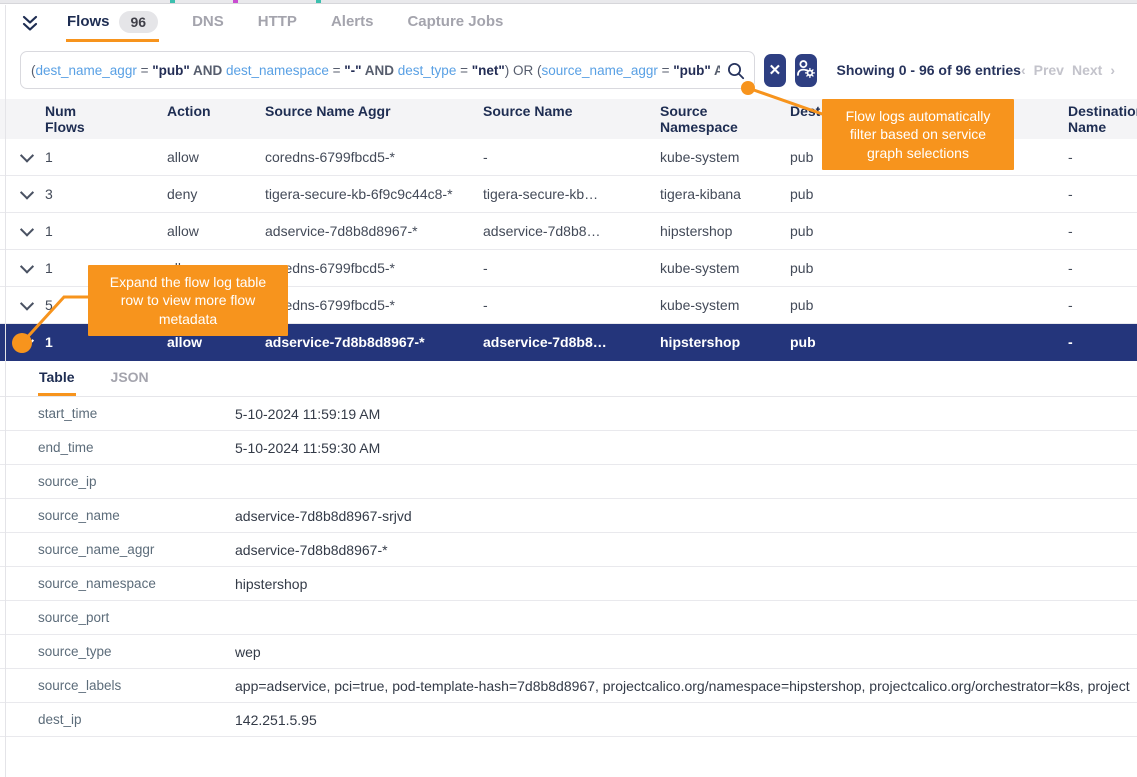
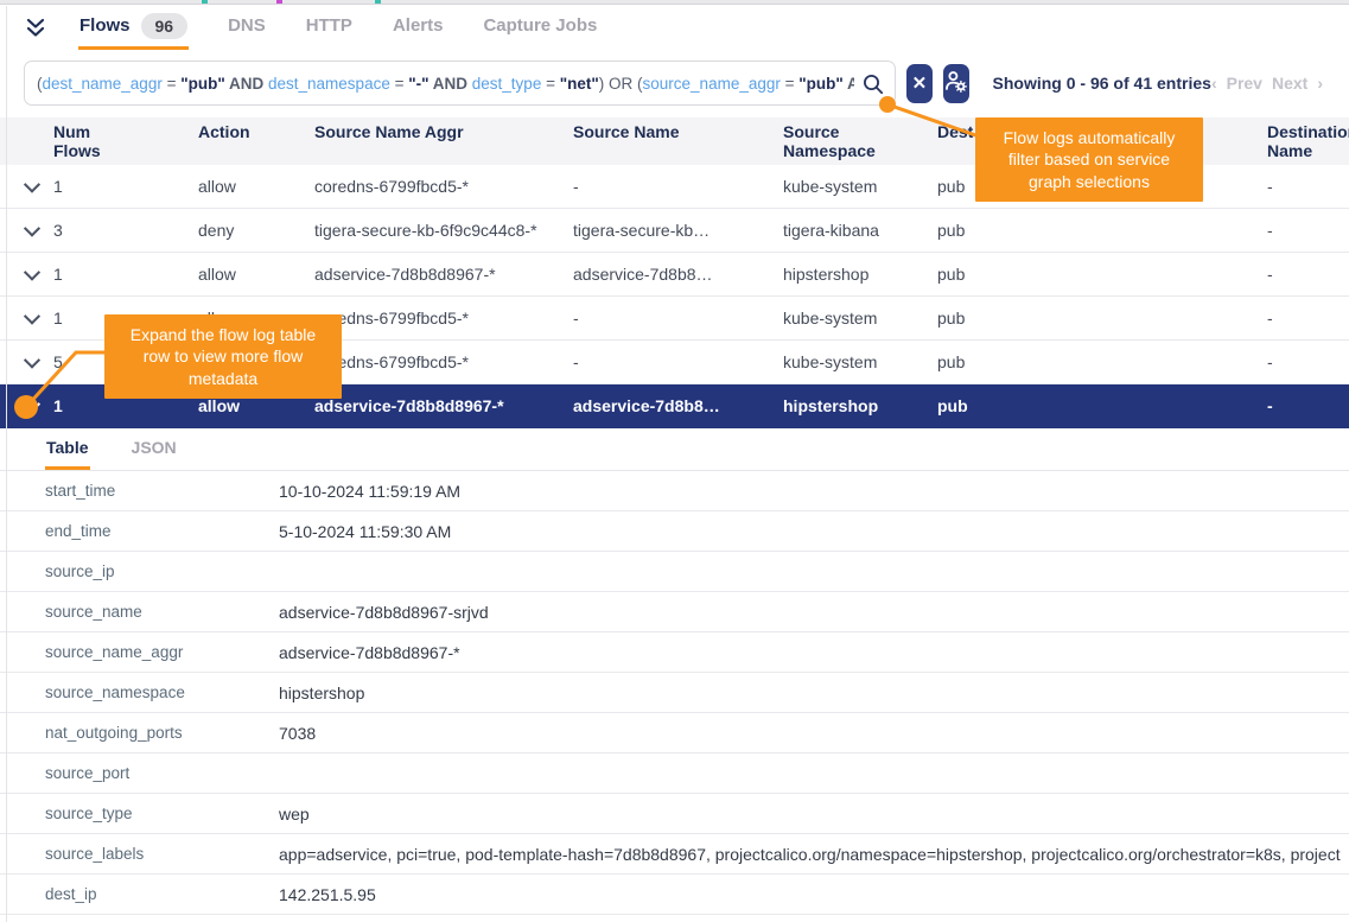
  Flows
  96
  DNS
  HTTP
  Alerts
  Capture Jobs
  (dest_name_aggr = "pub" AND dest_namespace = "-" AND dest_type = "net") OR (source_name_aggr = "pub" A
  ✕
- Showing 0 - 96 of 96 entries
+ Showing 0 - 96 of 41 entries
  ‹
  Prev
  Next
  ›
  Num Flows
  Action
  Source Name Aggr
  Source Name
  Source Namespace
  Destinatio Name
  1
  allow
  coredns-6799fbcd5-*
  -
  kube-system
  pub
  -
  3
  deny
  tigera-secure-kb-6f9c9c44c8-*
  tigera-secure-kb…
  tigera-kibana
  pub
  -
  1
  allow
  adservice-7d8b8d8967-*
  adservice-7d8b8…
  hipstershop
  pub
  -
  1
  edns-6799fbcd5-*
  -
  kube-system
  pub
  -
  5
  edns-6799fbcd5-*
  -
  kube-system
  pub
  -
  1
  allow
  adservice-7d8b8d8967-*
  adservice-7d8b8…
  hipstershop
  pub
  -
  Table
  JSON
  start_time
- 5-10-2024 11:59:19 AM
+ 10-10-2024 11:59:19 AM
  end_time
  5-10-2024 11:59:30 AM
  source_ip
  source_name
  adservice-7d8b8d8967-srjvd
  source_name_aggr
  adservice-7d8b8d8967-*
  source_namespace
  hipstershop
+ nat_outgoing_ports
+ 7038
  source_port
  source_type
  wep
  source_labels
  app=adservice, pci=true, pod-template-hash=7d8b8d8967, projectcalico.org/namespace=hipstershop, projectcalico.org/orchestrator=k8s, project
  dest_ip
  142.251.5.95
  Flow logs automatically filter based on service graph selections
  Expand the flow log table row to view more flow metadata
